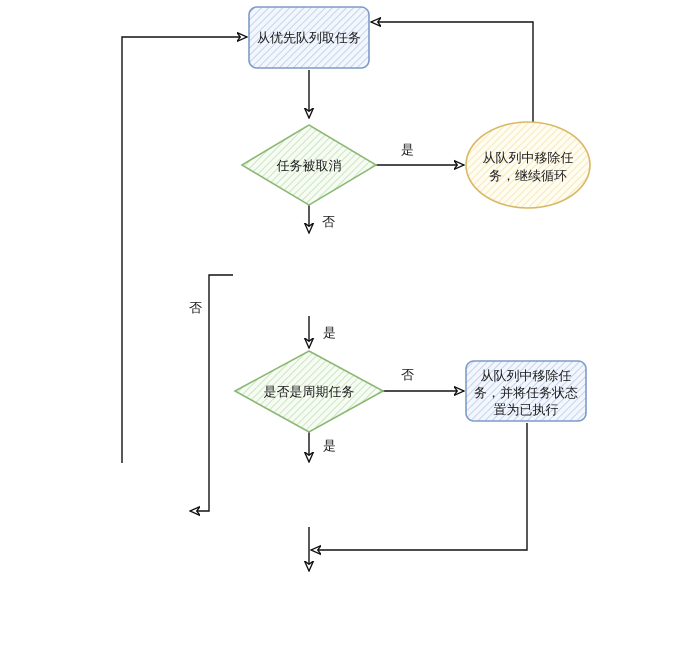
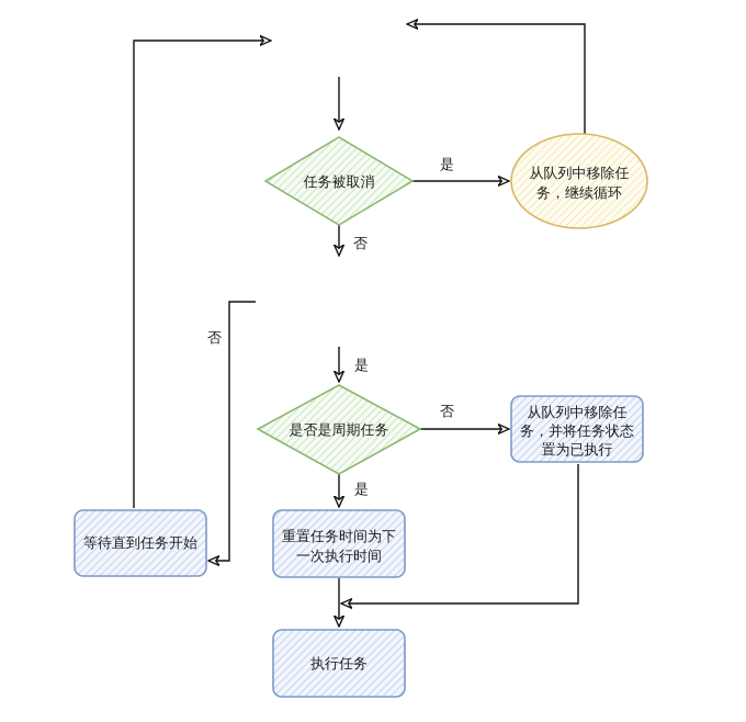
  是
  否
  否
  是
  否
  是
- 从优先队列取任务
  任务被取消
  从队列中移除任
  务，继续循环
  是否是周期任务
  从队列中移除任
  务，并将任务状态
  置为已执行
+ 等待直到任务开始
+ 重置任务时间为下
+ 一次执行时间
+ 执行任务
